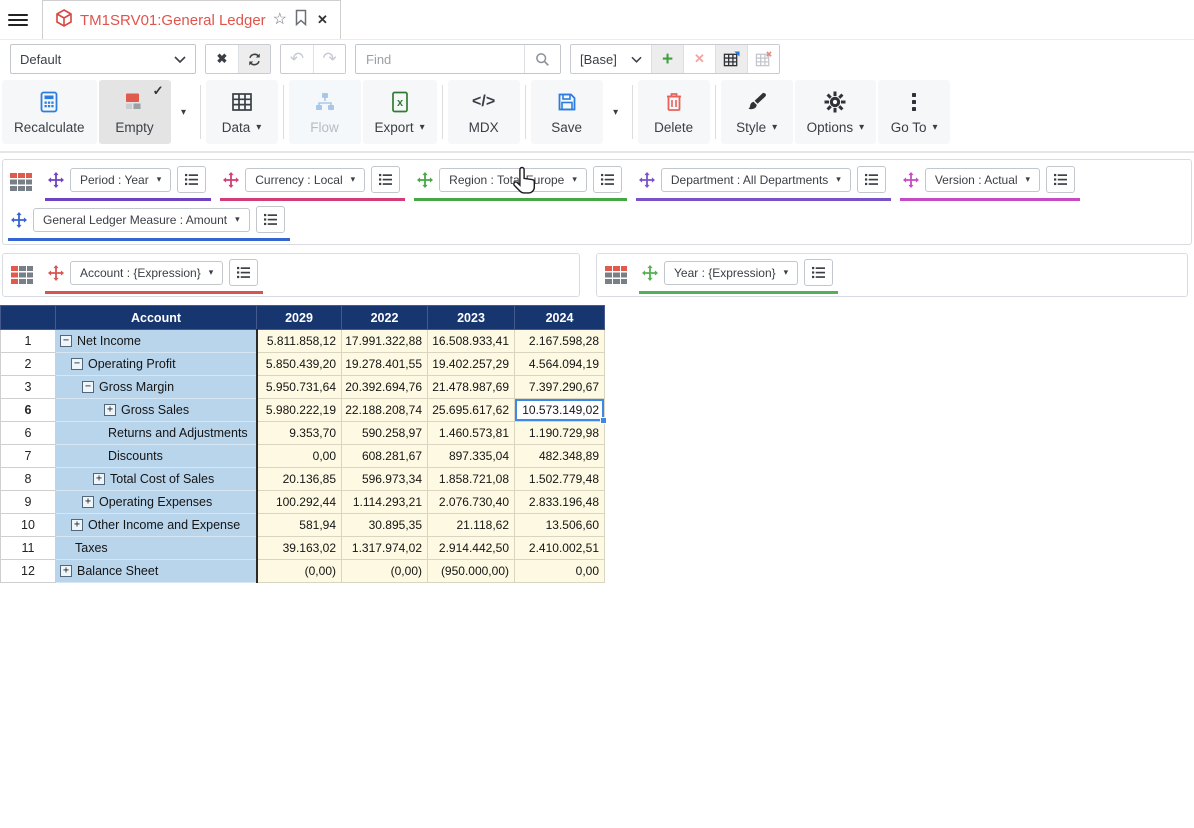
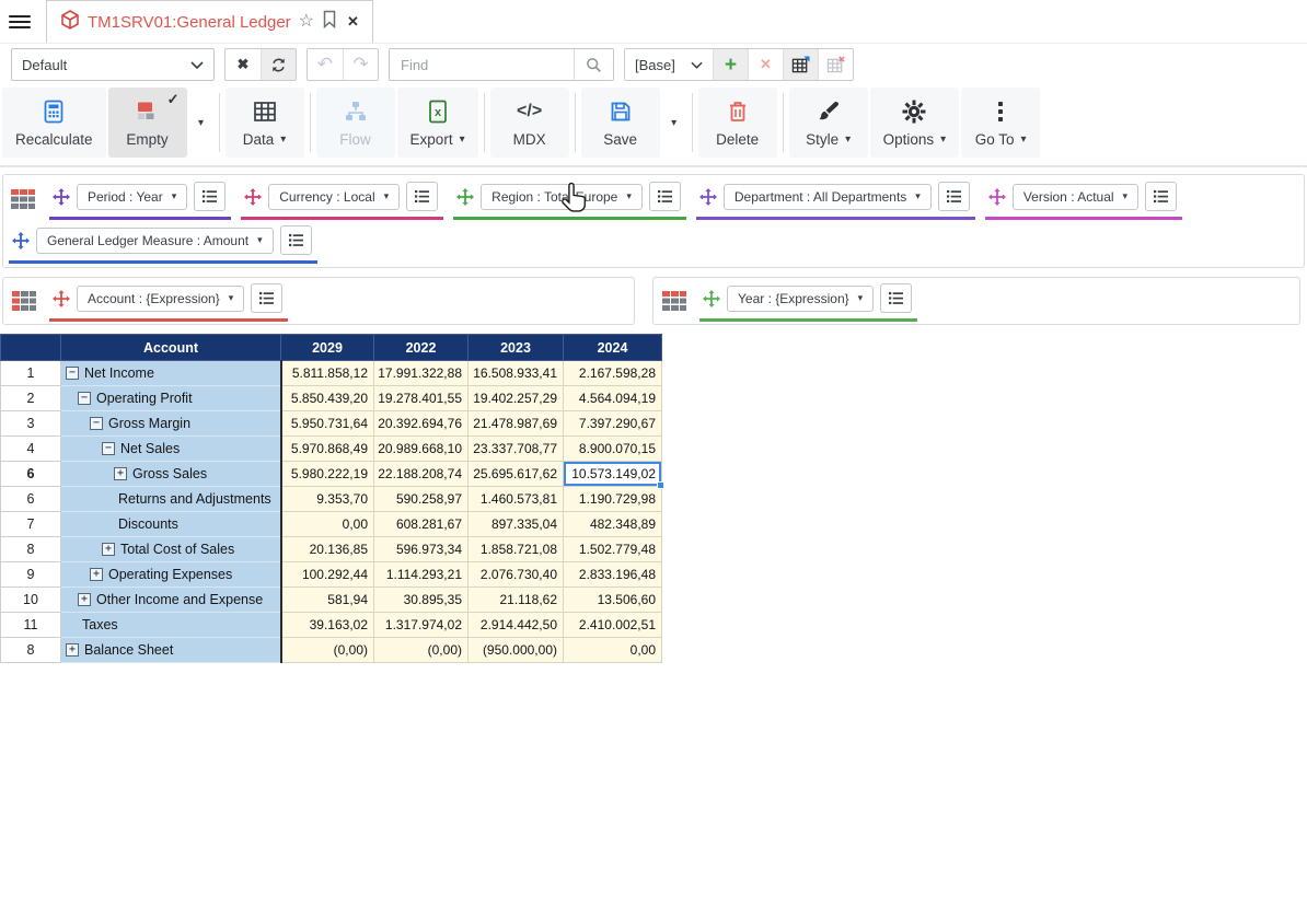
  TM1SRV01:General Ledger
  ☆
  ✕
  Default
  ✖
  ↶
  ↷
  Find
  [Base]
  +
  ✕
  Recalculate
  ✓
  Empty
  ▾
  Data
  ▾
  Flow
  x
  Export
  ▾
  </>
  MDX
  Save
  ▾
  Delete
  Style
  ▾
  Options
  ▾
  Go To
  ▾
  Period : Year
  ▾
  Currency : Local
  ▾
  Region : Totaurope
  ▾
  Department : All Departments
  ▾
  Version : Actual
  ▾
  General Ledger Measure : Amount
  ▾
  Account : {Expression}
  ▾
  Year : {Expression}
  ▾
  	Account	2029	2022	2023	2024
  1	− Net Income	5.811.858,12	17.991.322,88	16.508.933,41	2.167.598,28
  2	− Operating Profit	5.850.439,20	19.278.401,55	19.402.257,29	4.564.094,19
  3	− Gross Margin	5.950.731,64	20.392.694,76	21.478.987,69	7.397.290,67
+ 4	− Net Sales	5.970.868,49	20.989.668,10	23.337.708,77	8.900.070,15
  6	+ Gross Sales	5.980.222,19	22.188.208,74	25.695.617,62	10.573.149,02
  6	Returns and Adjustments	9.353,70	590.258,97	1.460.573,81	1.190.729,98
  7	Discounts	0,00	608.281,67	897.335,04	482.348,89
  8	+ Total Cost of Sales	20.136,85	596.973,34	1.858.721,08	1.502.779,48
  9	+ Operating Expenses	100.292,44	1.114.293,21	2.076.730,40	2.833.196,48
  10	+ Other Income and Expense	581,94	30.895,35	21.118,62	13.506,60
  11	Taxes	39.163,02	1.317.974,02	2.914.442,50	2.410.002,51
- 12	+ Balance Sheet	(0,00)	(0,00)	(950.000,00)	0,00
+ 8	+ Balance Sheet	(0,00)	(0,00)	(950.000,00)	0,00
